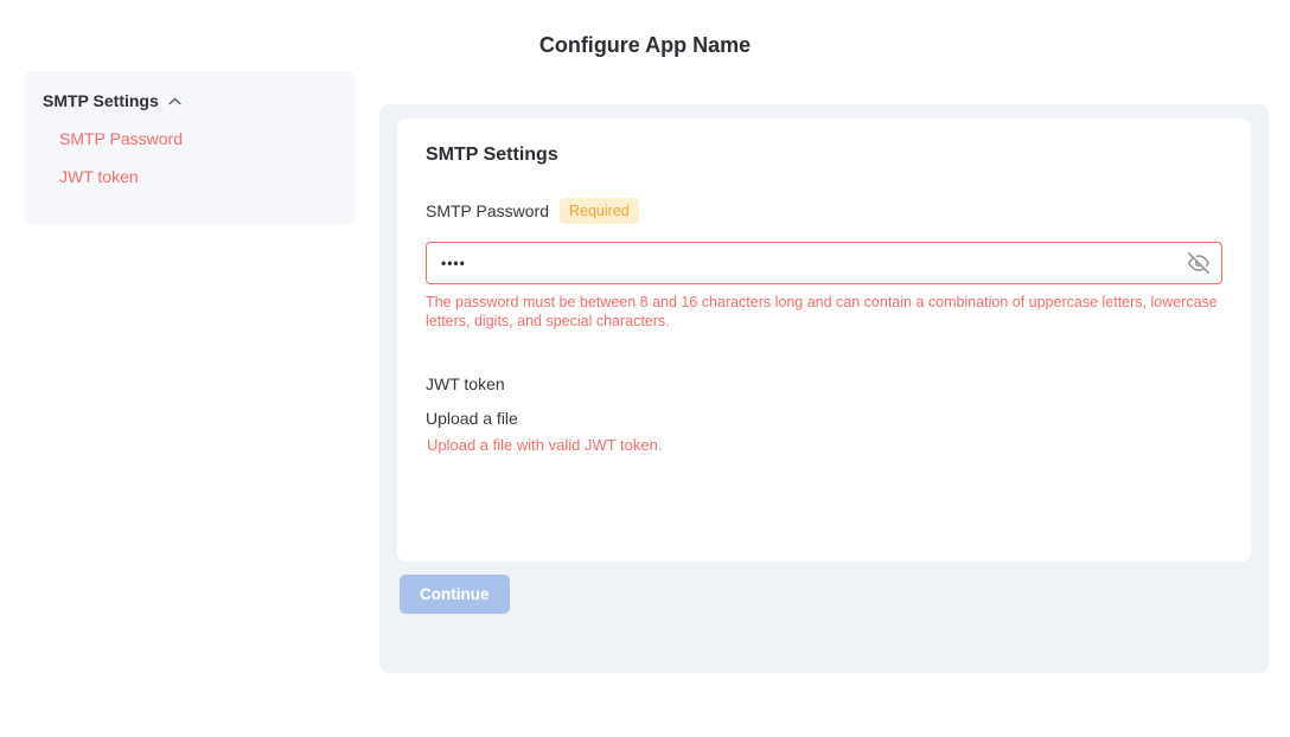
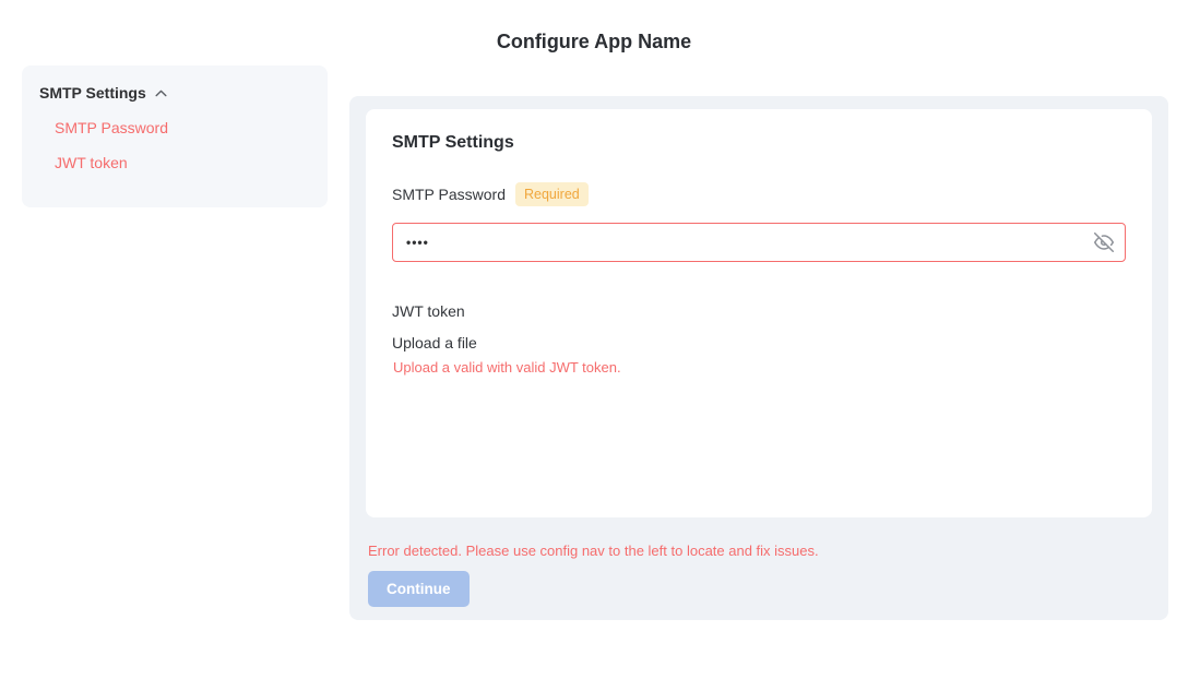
  Configure App Name
  SMTP Settings
  SMTP Password
  JWT token
  SMTP Settings
  SMTP Password
  Required
  ••••
- The password must be between 8 and 16 characters long and can contain a combination of uppercase letters, lowercase letters, digits, and special characters.
  JWT token
  Upload a file
- Upload a file with valid JWT token.
+ Upload a valid with valid JWT token.
+ Error detected. Please use config nav to the left to locate and fix issues.
  Continue
